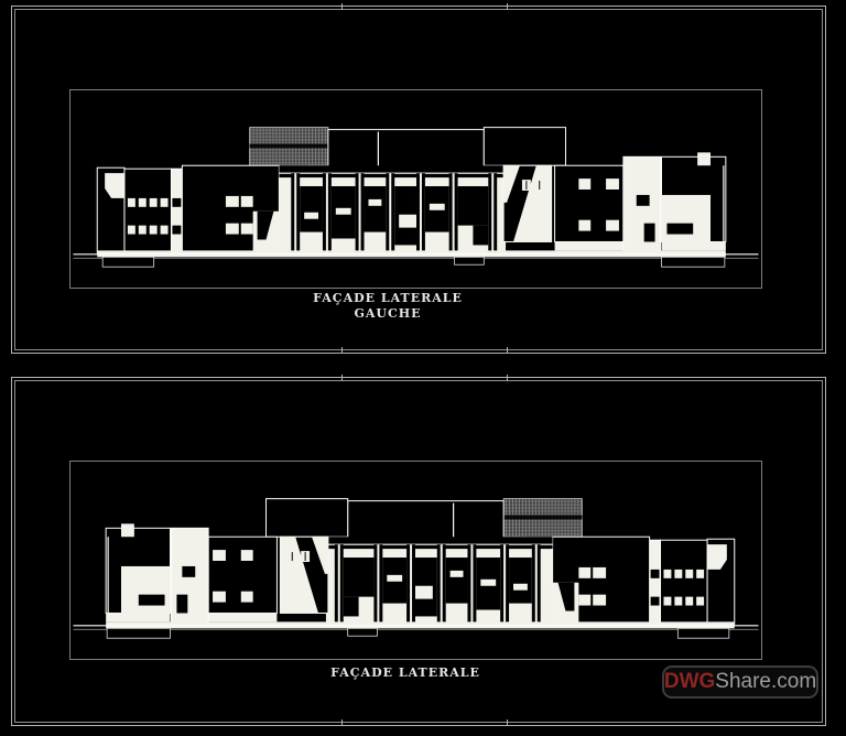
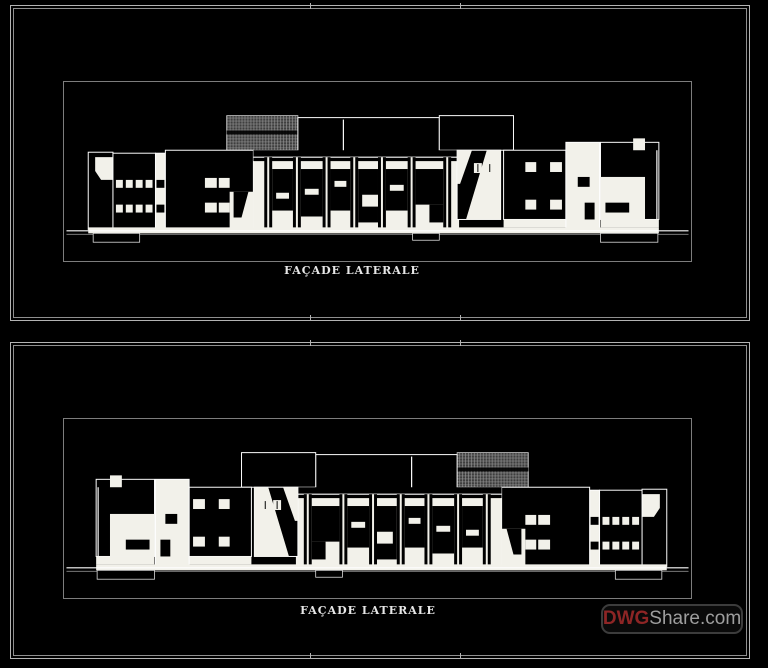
  FAÇADE LATERALE
- GAUCHE
  FAÇADE LATERALE
  DWG
  Share.com
